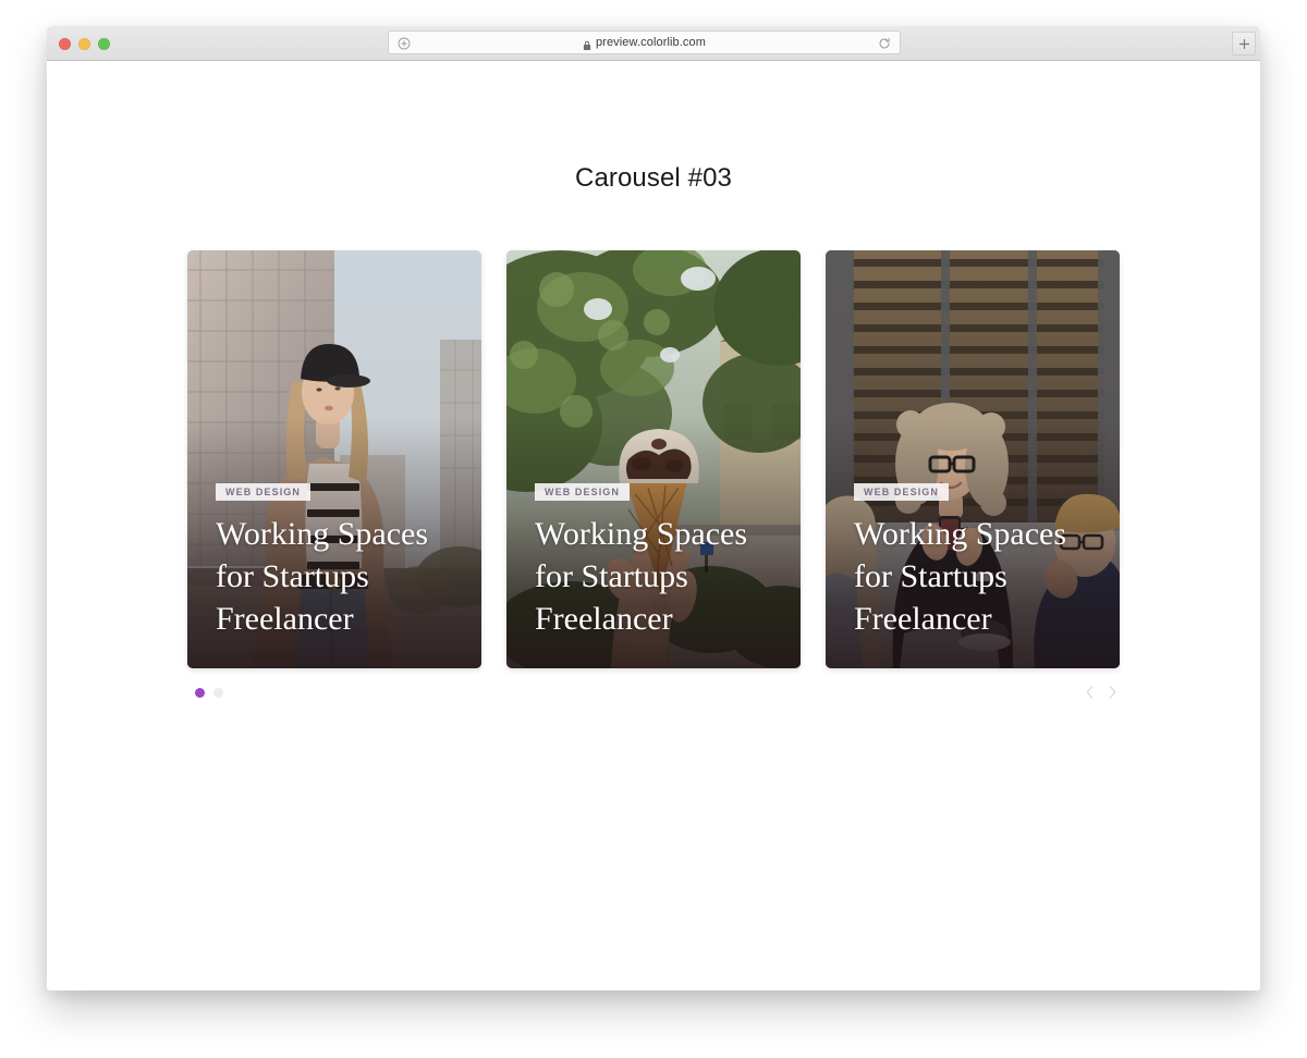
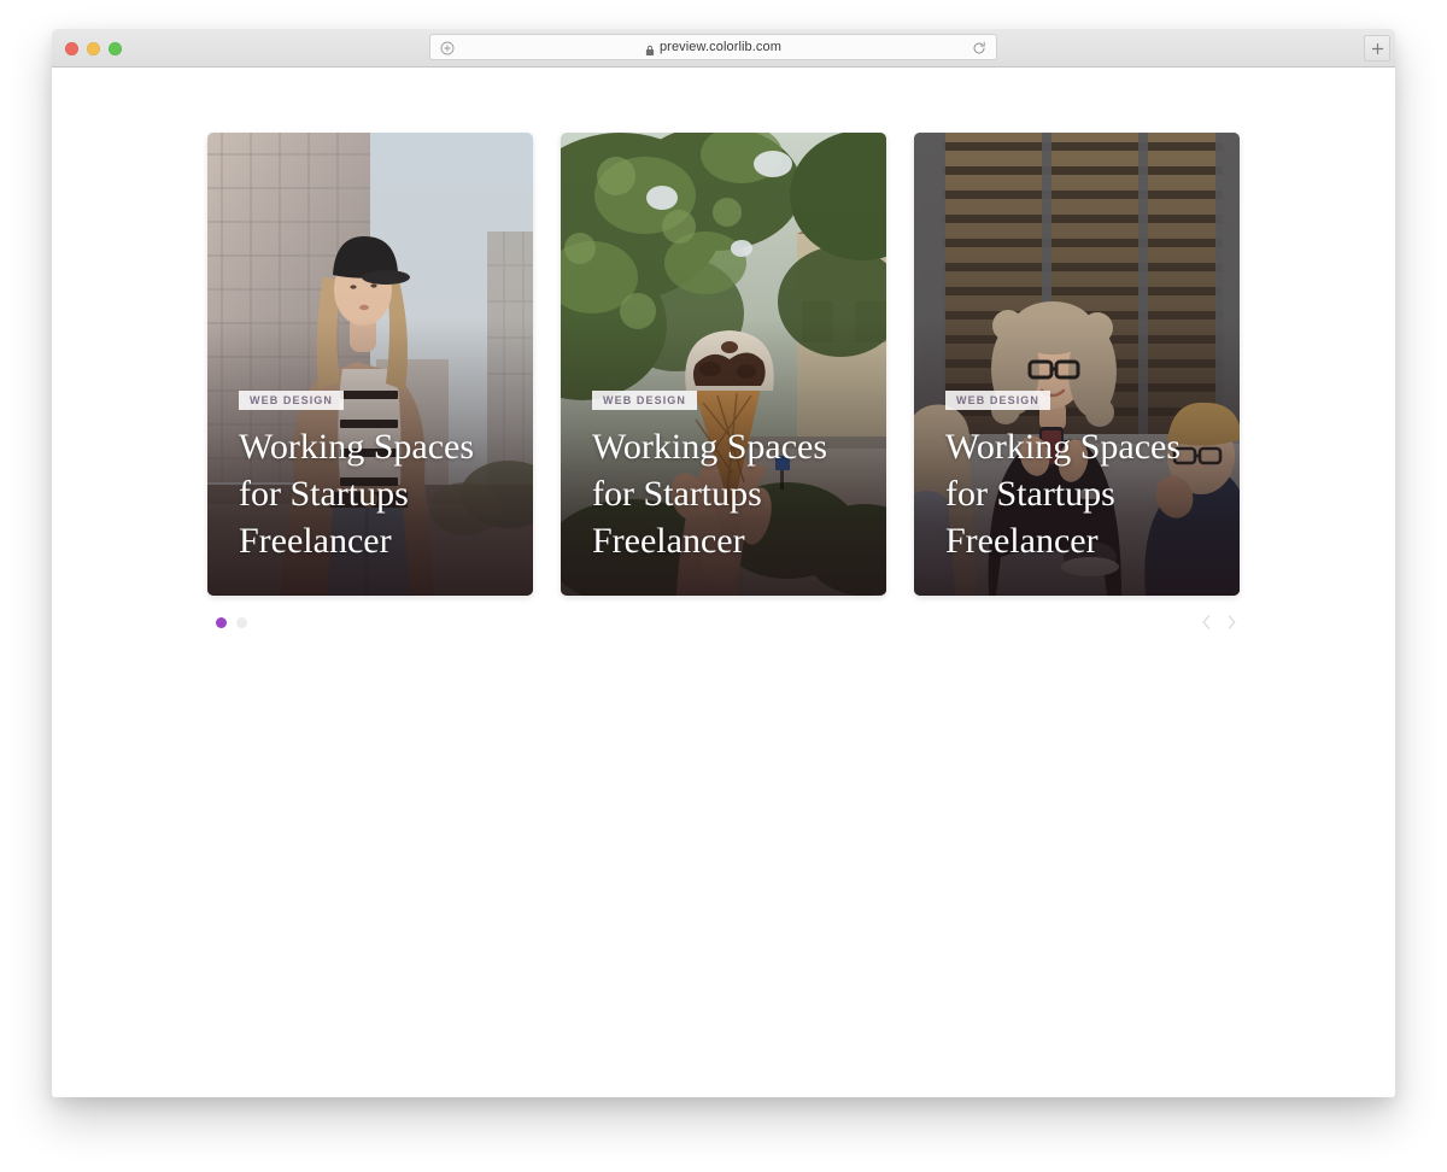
  preview.colorlib.com
- Carousel #03
  WEB DESIGN
  Working Spaces for Startups Freelancer
  WEB DESIGN
  Working Spaces for Startups Freelancer
  WEB DESIGN
  Working Spaces for Startups Freelancer
